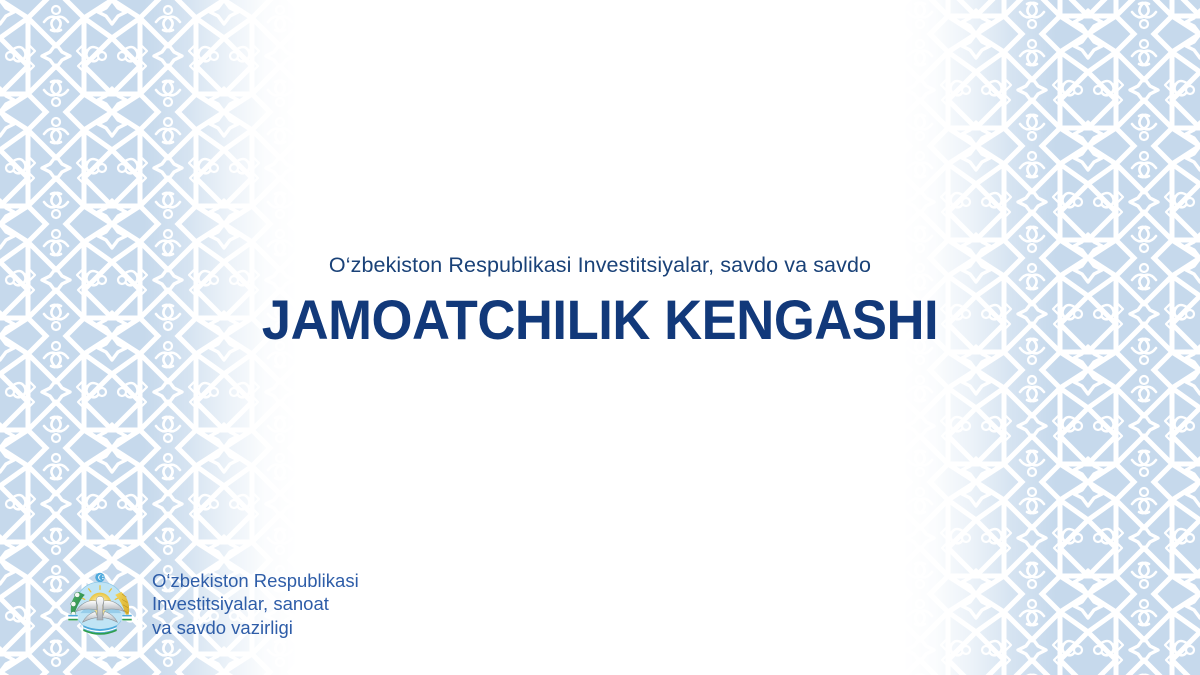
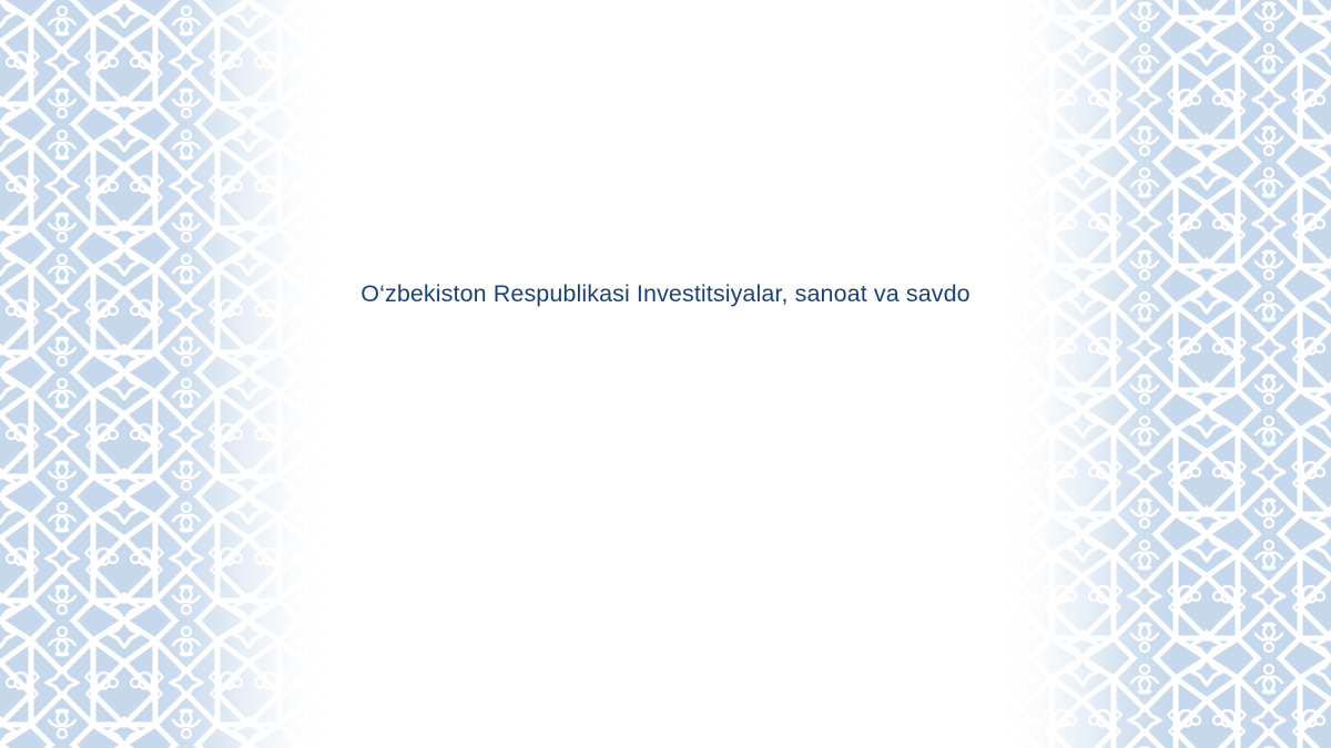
- O‘zbekiston Respublikasi Investitsiyalar, savdo va savdo
+ O‘zbekiston Respublikasi Investitsiyalar, sanoat va savdo
- JAMOATCHILIK KENGASHI
- O‘zbekiston Respublikasi
- Investitsiyalar, sanoat
- va savdo vazirligi
